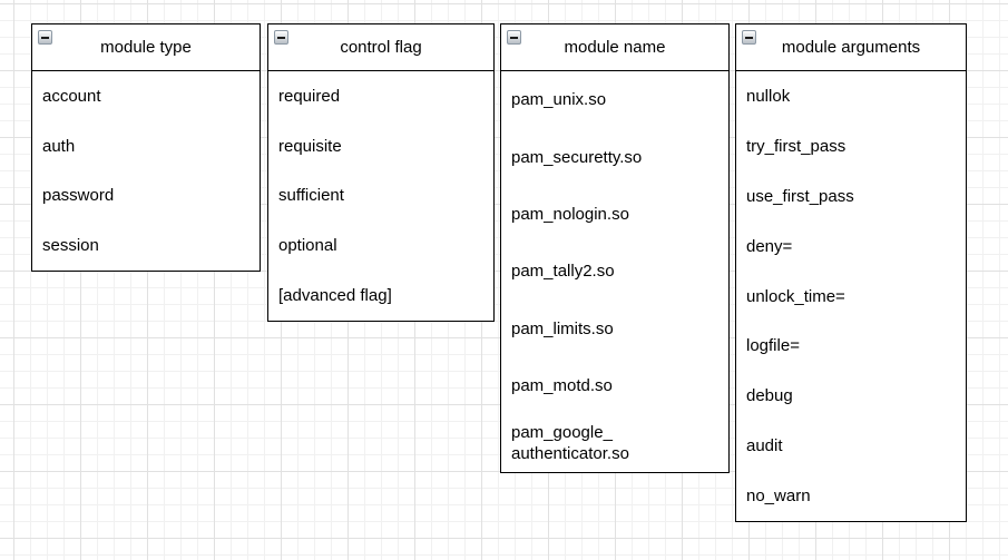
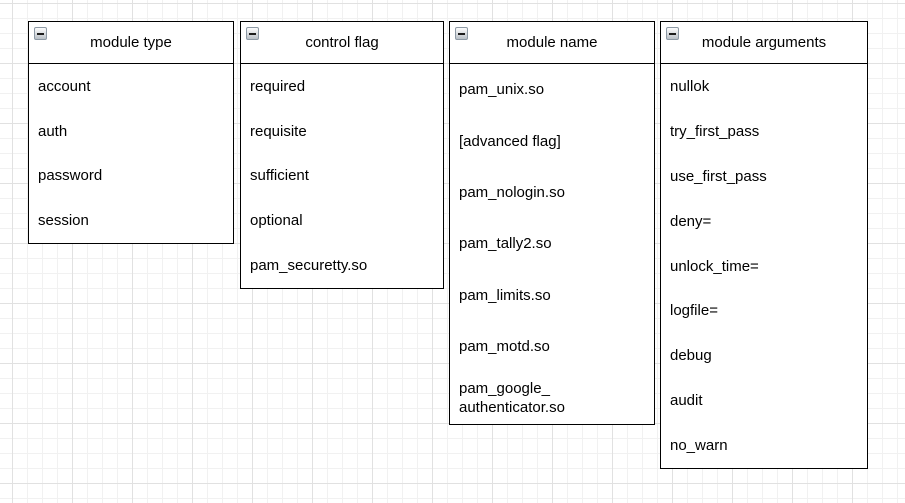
  module type
  account
  auth
  password
  session
  control flag
  required
  requisite
  sufficient
  optional
- [advanced flag]
+ pam_securetty.so
  module name
  pam_unix.so
- pam_securetty.so
+ [advanced flag]
  pam_nologin.so
  pam_tally2.so
  pam_limits.so
  pam_motd.so
  pam_google_
  authenticator.so
  module arguments
  nullok
  try_first_pass
  use_first_pass
  deny=
  unlock_time=
  logfile=
  debug
  audit
  no_warn
